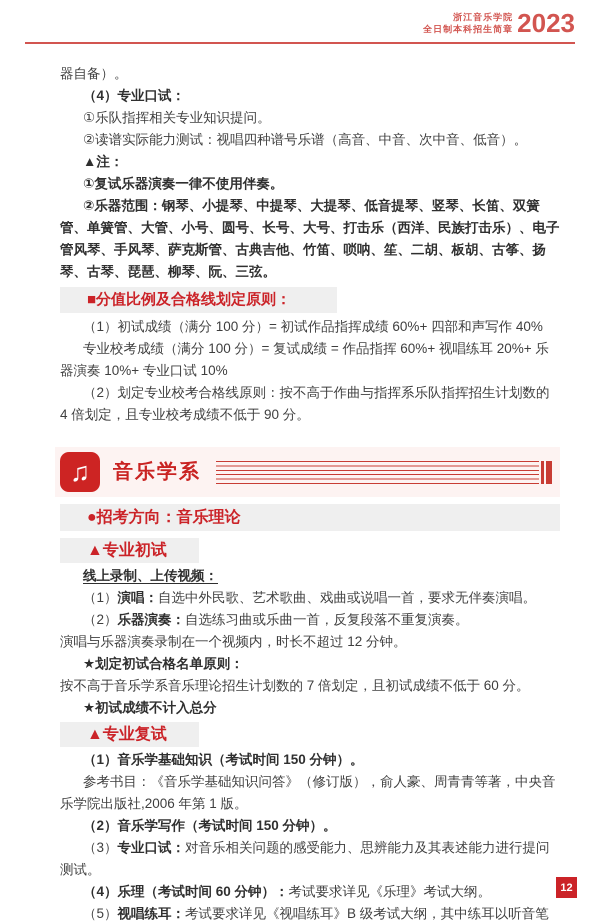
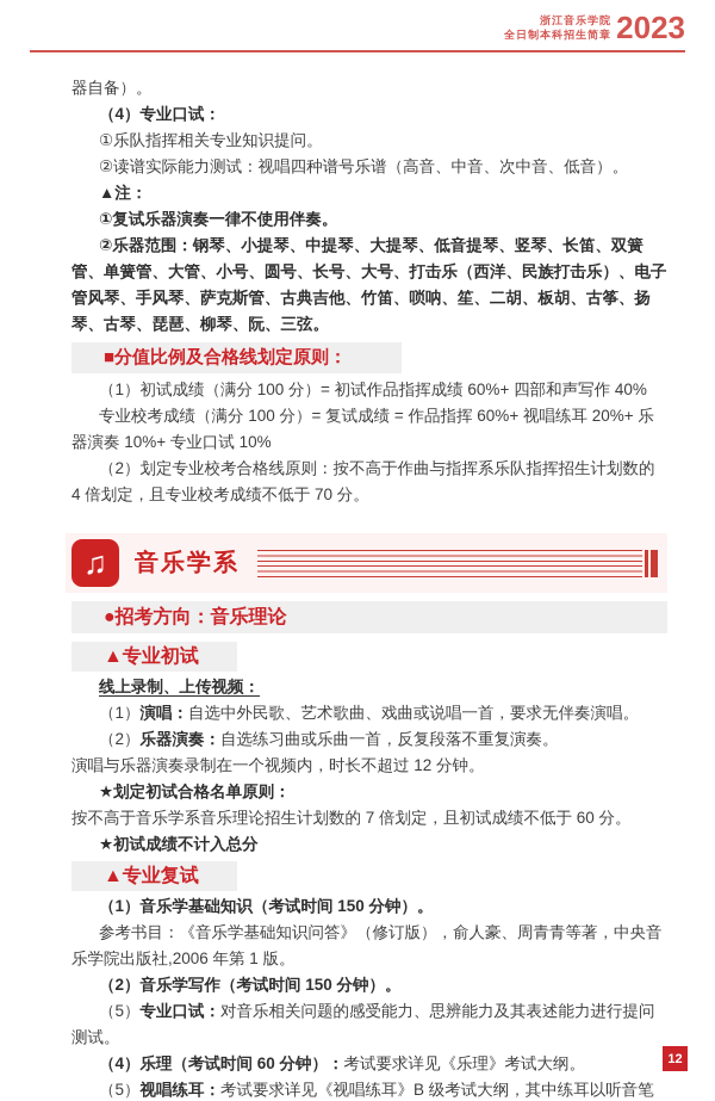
  浙江音乐学院
  全日制本科招生简章
  2023
  器自备）。
  （4）专业口试：
  ①乐队指挥相关专业知识提问。
  ②读谱实际能力测试：视唱四种谱号乐谱（高音、中音、次中音、低音）。
  ▲注：
  ①复试乐器演奏一律不使用伴奏。
  ②乐器范围：钢琴、小提琴、中提琴、大提琴、低音提琴、竖琴、长笛、双簧管、单簧管、大管、小号、圆号、长号、大号、打击乐（西洋、民族打击乐）、电子管风琴、手风琴、萨克斯管、古典吉他、竹笛、唢呐、笙、二胡、板胡、古筝、扬琴、古琴、琵琶、柳琴、阮、三弦。
  ■分值比例及合格线划定原则：
  （1）初试成绩（满分 100 分）= 初试作品指挥成绩 60%+ 四部和声写作 40%
  专业校考成绩（满分 100 分）= 复试成绩 = 作品指挥 60%+ 视唱练耳 20%+ 乐器演奏 10%+ 专业口试 10%
- （2）划定专业校考合格线原则：按不高于作曲与指挥系乐队指挥招生计划数的 4 倍划定，且专业校考成绩不低于 90 分。
+ （2）划定专业校考合格线原则：按不高于作曲与指挥系乐队指挥招生计划数的 4 倍划定，且专业校考成绩不低于 70 分。
  ♫
  音乐学系
  ●招考方向：音乐理论
  ▲专业初试
  线上录制、上传视频：
  （1）演唱：自选中外民歌、艺术歌曲、戏曲或说唱一首，要求无伴奏演唱。
  （2）乐器演奏：自选练习曲或乐曲一首，反复段落不重复演奏。
  演唱与乐器演奏录制在一个视频内，时长不超过 12 分钟。
  ★划定初试合格名单原则：
  按不高于音乐学系音乐理论招生计划数的 7 倍划定，且初试成绩不低于 60 分。
  ★初试成绩不计入总分
  ▲专业复试
  （1）音乐学基础知识（考试时间 150 分钟）。
  参考书目：《音乐学基础知识问答》（修订版），俞人豪、周青青等著，中央音乐学院出版社,2006 年第 1 版。
  （2）音乐学写作（考试时间 150 分钟）。
- （3）专业口试：对音乐相关问题的感受能力、思辨能力及其表述能力进行提问测试。
+ （5）专业口试：对音乐相关问题的感受能力、思辨能力及其表述能力进行提问测试。
  （4）乐理（考试时间 60 分钟）：考试要求详见《乐理》考试大纲。
  （5）视唱练耳：考试要求详见《视唱练耳》B 级考试大纲，其中练耳以听音笔
  12
